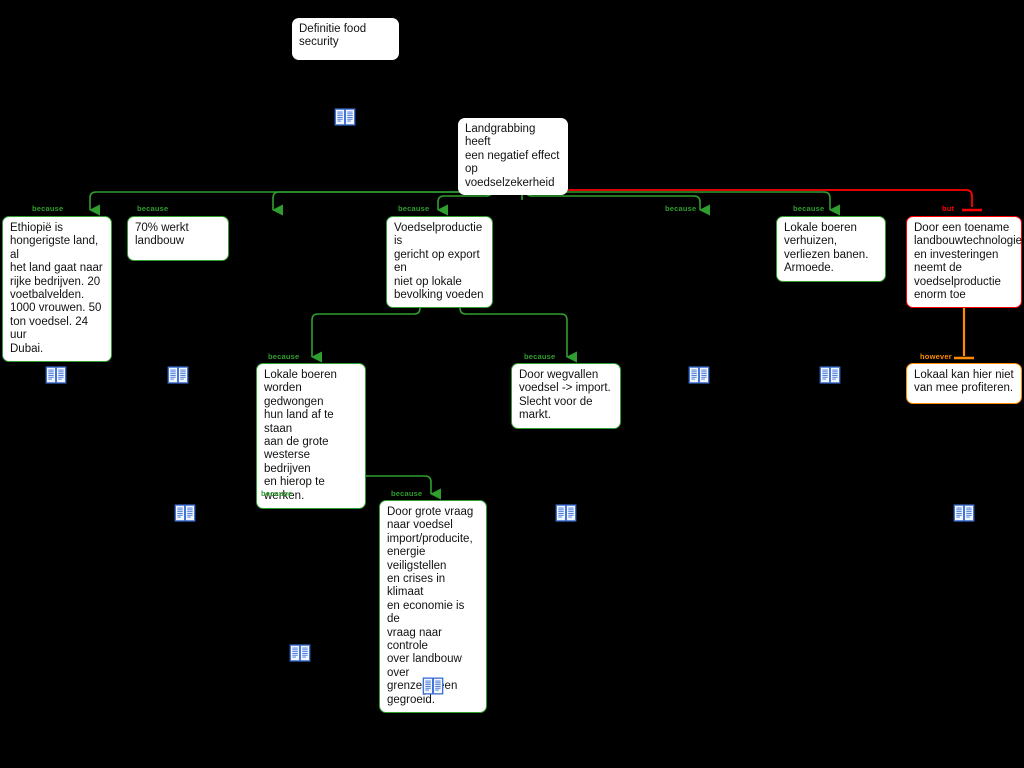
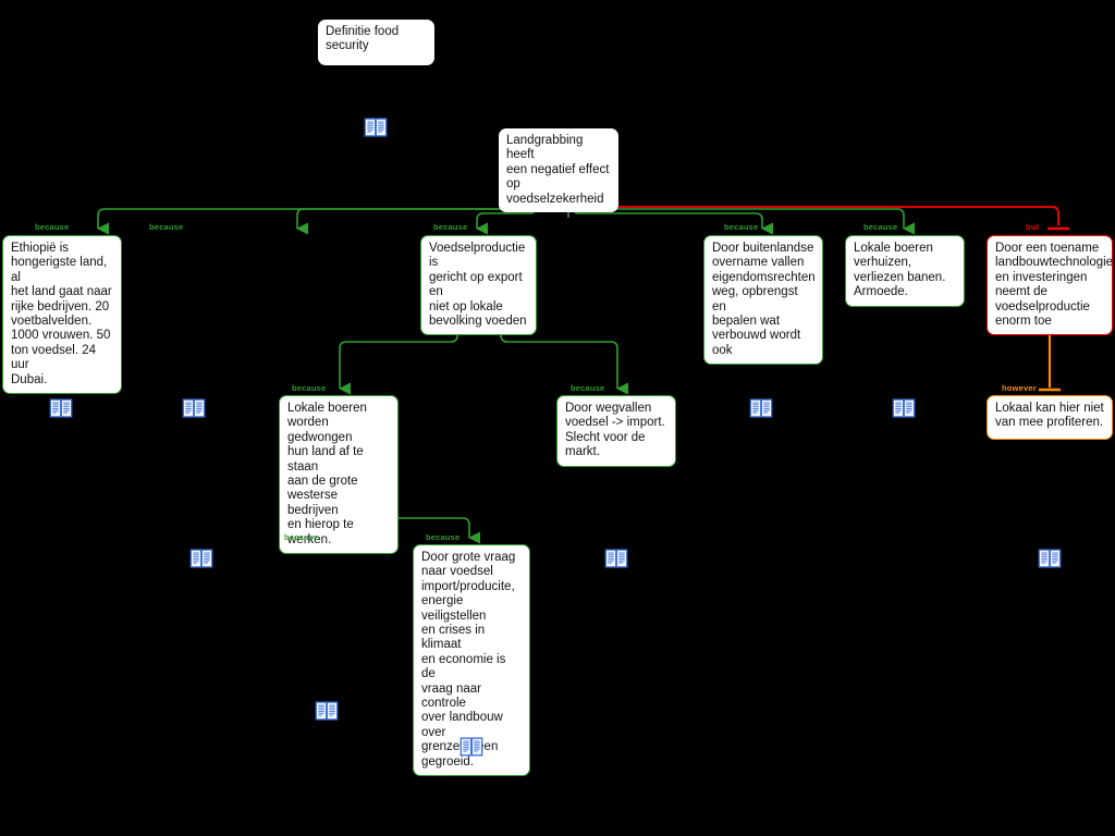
  Definitie food
  security
  Landgrabbing heeft
  een negatief effect
  op
  voedselzekerheid
  Ethiopië is
  hongerigste land, al
  het land gaat naar
  rijke bedrijven. 20
  voetbalvelden.
  1000 vrouwen. 50
  ton voedsel. 24 uur
  Dubai.
- 70% werkt
- landbouw
  Voedselproductie is
  gericht op export en
  niet op lokale
  bevolking voeden
+ Door buitenlandse
+ overname vallen
+ eigendomsrechten
+ weg, opbrengst en
+ bepalen wat
+ verbouwd wordt
+ ook
  Lokale boeren
  verhuizen,
  verliezen banen.
  Armoede.
  Door een toename
  landbouwtechnologie
  en investeringen
  neemt de
  voedselproductie
  enorm toe
  Lokaal kan hier niet
  van mee profiteren.
  Lokale boeren
  worden gedwongen
  hun land af te staan
  aan de grote
  westerse bedrijven
  en hierop te
  werken.
  Door wegvallen
  voedsel -> import.
  Slecht voor de
  markt.
  Door grote vraag
  naar voedsel
  import/producite,
  energie veiligstellen
  en crises in klimaat
  en economie is de
  vraag naar controle
  over landbouw over
  grenzeen
  gegroeid.
  because
  because
  because
  because
  because
  but
  however
  because
  because
  because
  because
